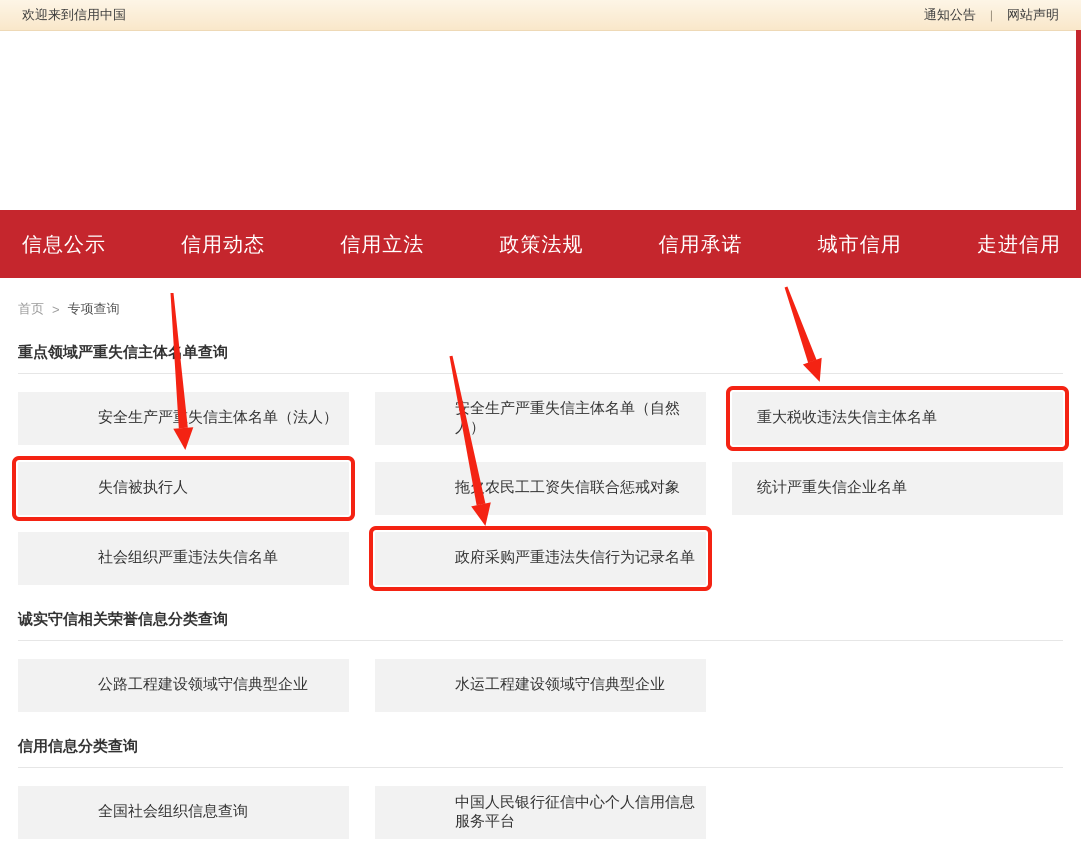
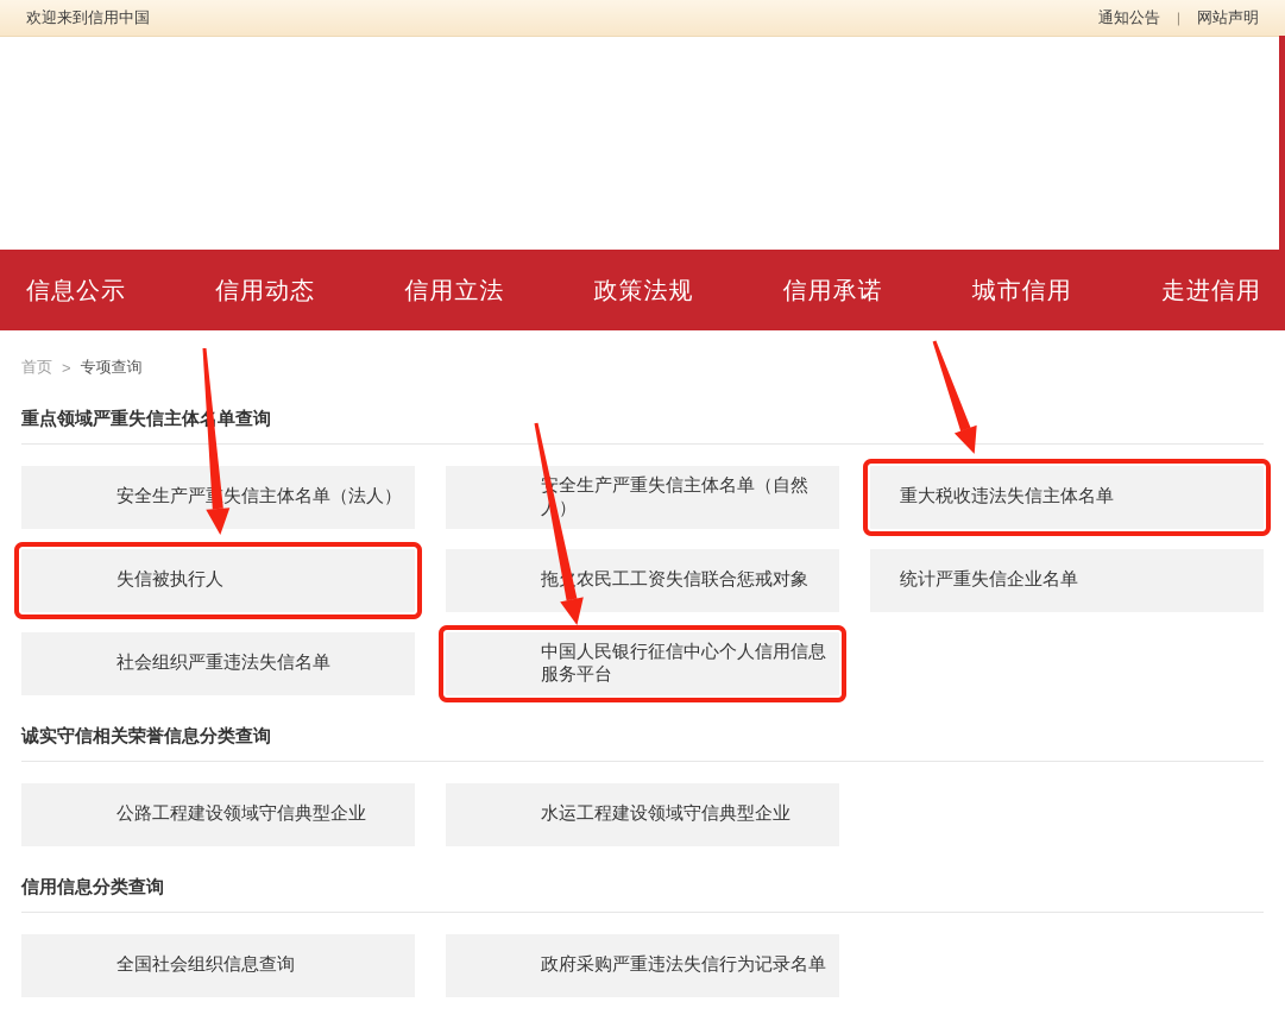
  欢迎来到信用中国
  通知公告
  |
  网站声明
  信息公示
  信用动态
  信用立法
  政策法规
  信用承诺
  城市信用
  走进信用
  首页
  >
  专项查询
  重点领域严重失信主体单查询
  安全生产严失信主体名单（法人）
  全生产严重失信主体名单（自然）
  重大税收违法失信主体名单
  失信被执行人
  拖农民工工资失信联合惩戒对象
  统计严重失信企业名单
  社会组织严重违法失信名单
- 政府采购严重违法失信行为记录名单
+ 中国人民银行征信中心个人信用信息服务平台
  诚实守信相关荣誉信息分类查询
  公路工程建设领域守信典型企业
  水运工程建设领域守信典型企业
  信用信息分类查询
  全国社会组织信息查询
- 中国人民银行征信中心个人信用信息服务平台
+ 政府采购严重违法失信行为记录名单
